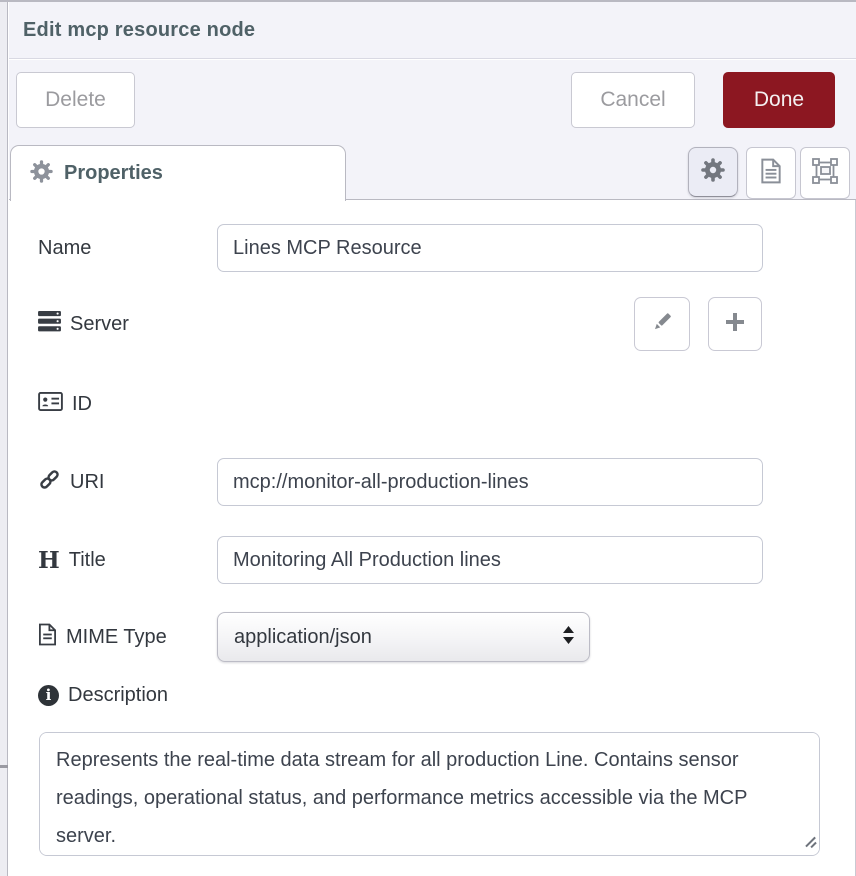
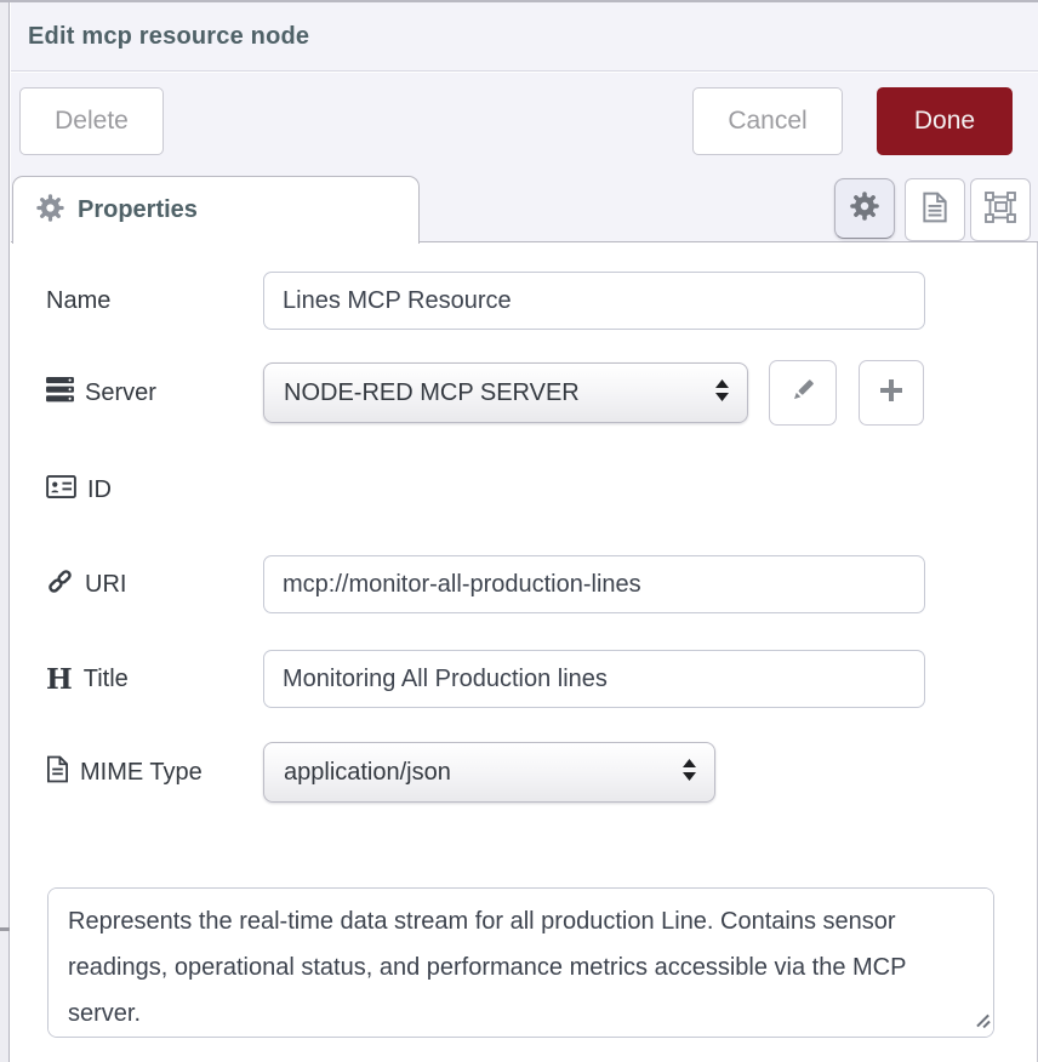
  Edit mcp resource node
  Delete
  Cancel
  Done
  Properties
  Name
  Lines MCP Resource
  Server
+ NODE-RED MCP SERVER
  ID
  URI
  mcp://monitor-all-production-lines
  H
  Title
  Monitoring All Production lines
  MIME Type
  application/json
- i
- Description
